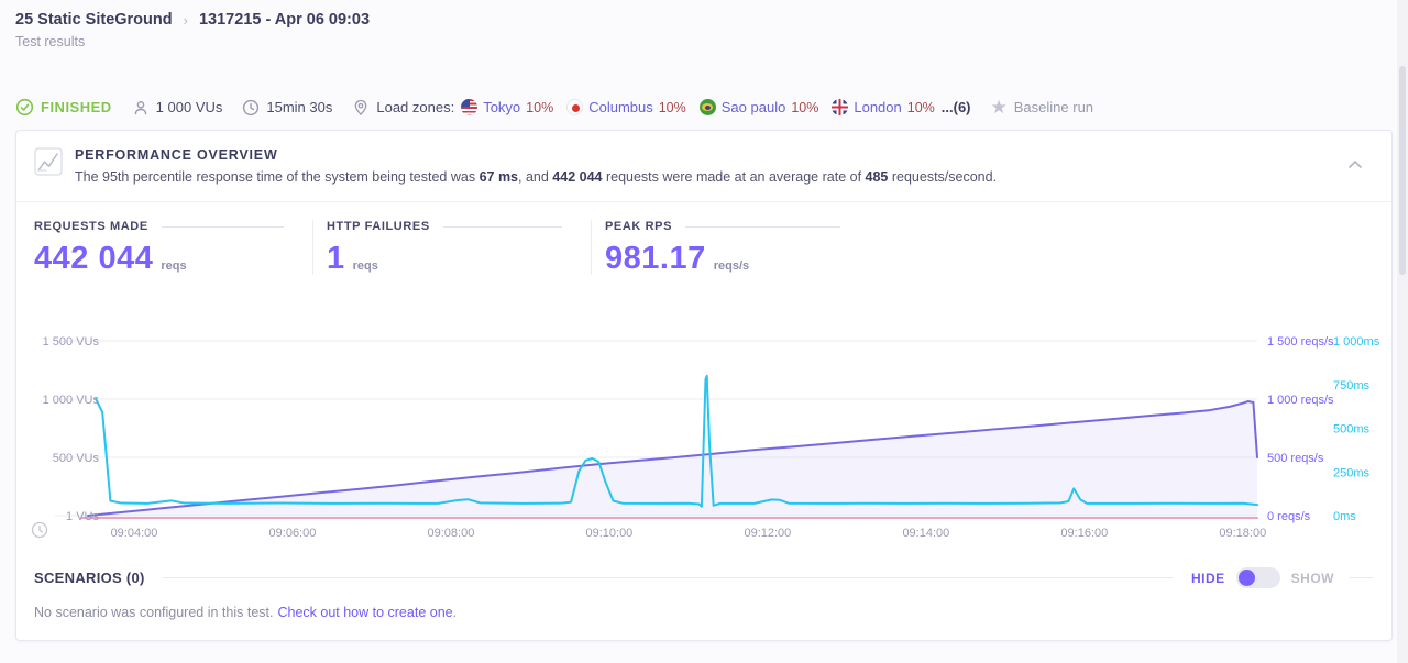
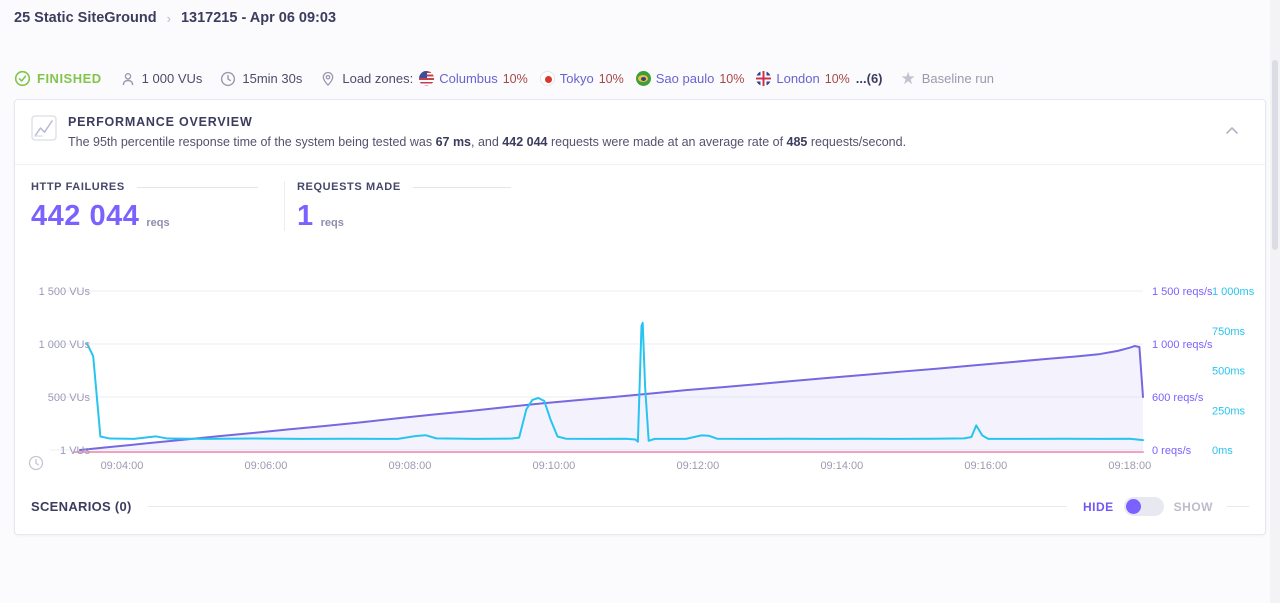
  25 Static SiteGround
  ›
  1317215 - Apr 06 09:03
- Test results
  FINISHED
  1 000 VUs
  15min 30s
  Load zones:
- Tokyo
+ Columbus
  10%
- Columbus
+ Tokyo
  10%
  Sao paulo
  10%
  London
  10%
  ...(6)
  ★
  Baseline run
  PERFORMANCE OVERVIEW
  The 95th percentile response time of the system being tested was 67 ms, and 442 044 requests were made at an average rate of 485 requests/second.
- REQUESTS MADE
+ HTTP FAILURES
  442 044
  reqs
- HTTP FAILURES
+ REQUESTS MADE
  1
  reqs
- PEAK RPS
- 981.17
- reqs/s
  1 500 VUs
  1 000 VUs
  500 VUs
  1 VUs
  1 500 reqs/s
  1 000 reqs/s
- 500 reqs/s
+ 600 reqs/s
  0 reqs/s
  1 000ms
  750ms
  500ms
  250ms
  0ms
  09:04:00
  09:06:00
  09:08:00
  09:10:00
  09:12:00
  09:14:00
  09:16:00
  09:18:00
  SCENARIOS (0)
  HIDE
  SHOW
- No scenario was configured in this test. Check out how to create one.
